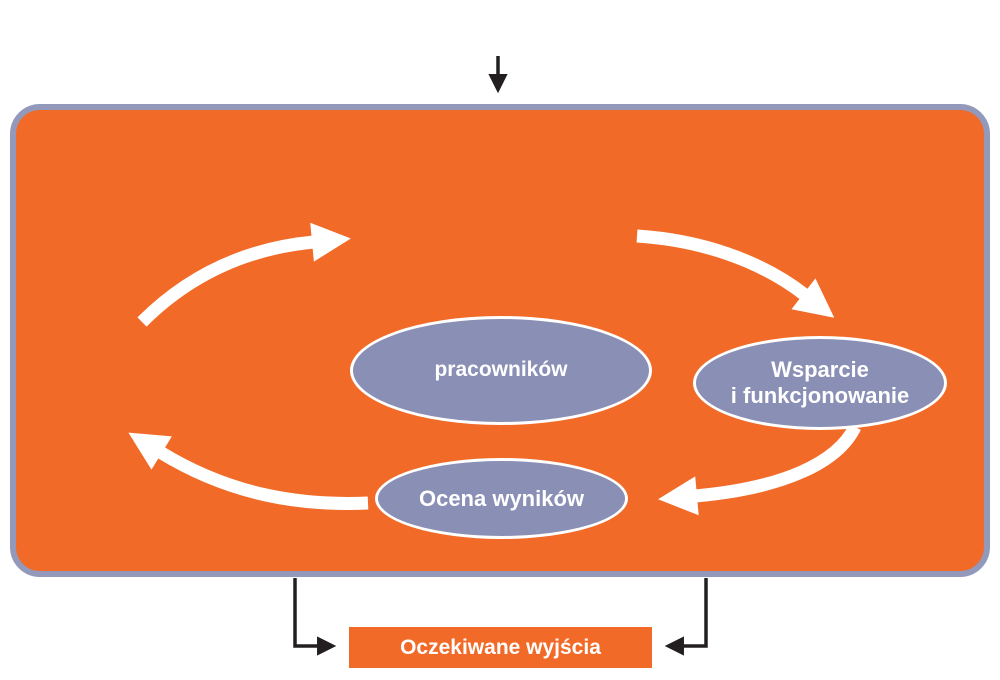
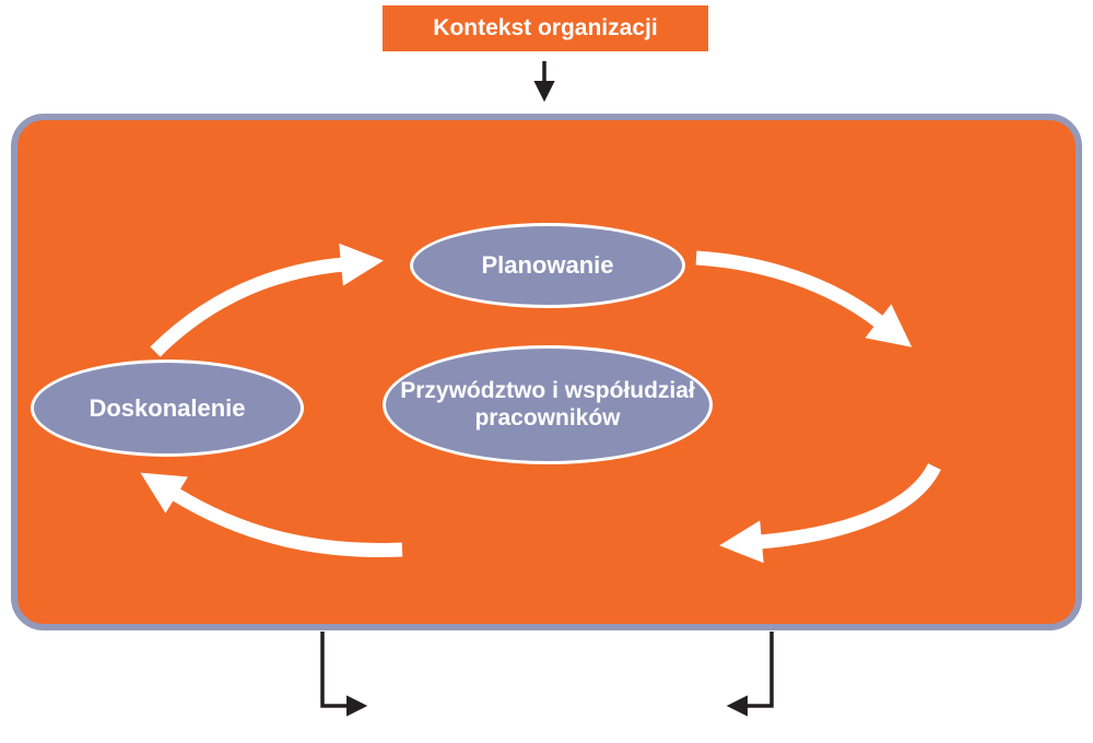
+ Kontekst organizacji
+ Planowanie
+ Doskonalenie
+ Przywództwo i współudział
  pracowników
- Wsparcie
- i funkcjonowanie
- Ocena wyników
- Oczekiwane wyjścia
